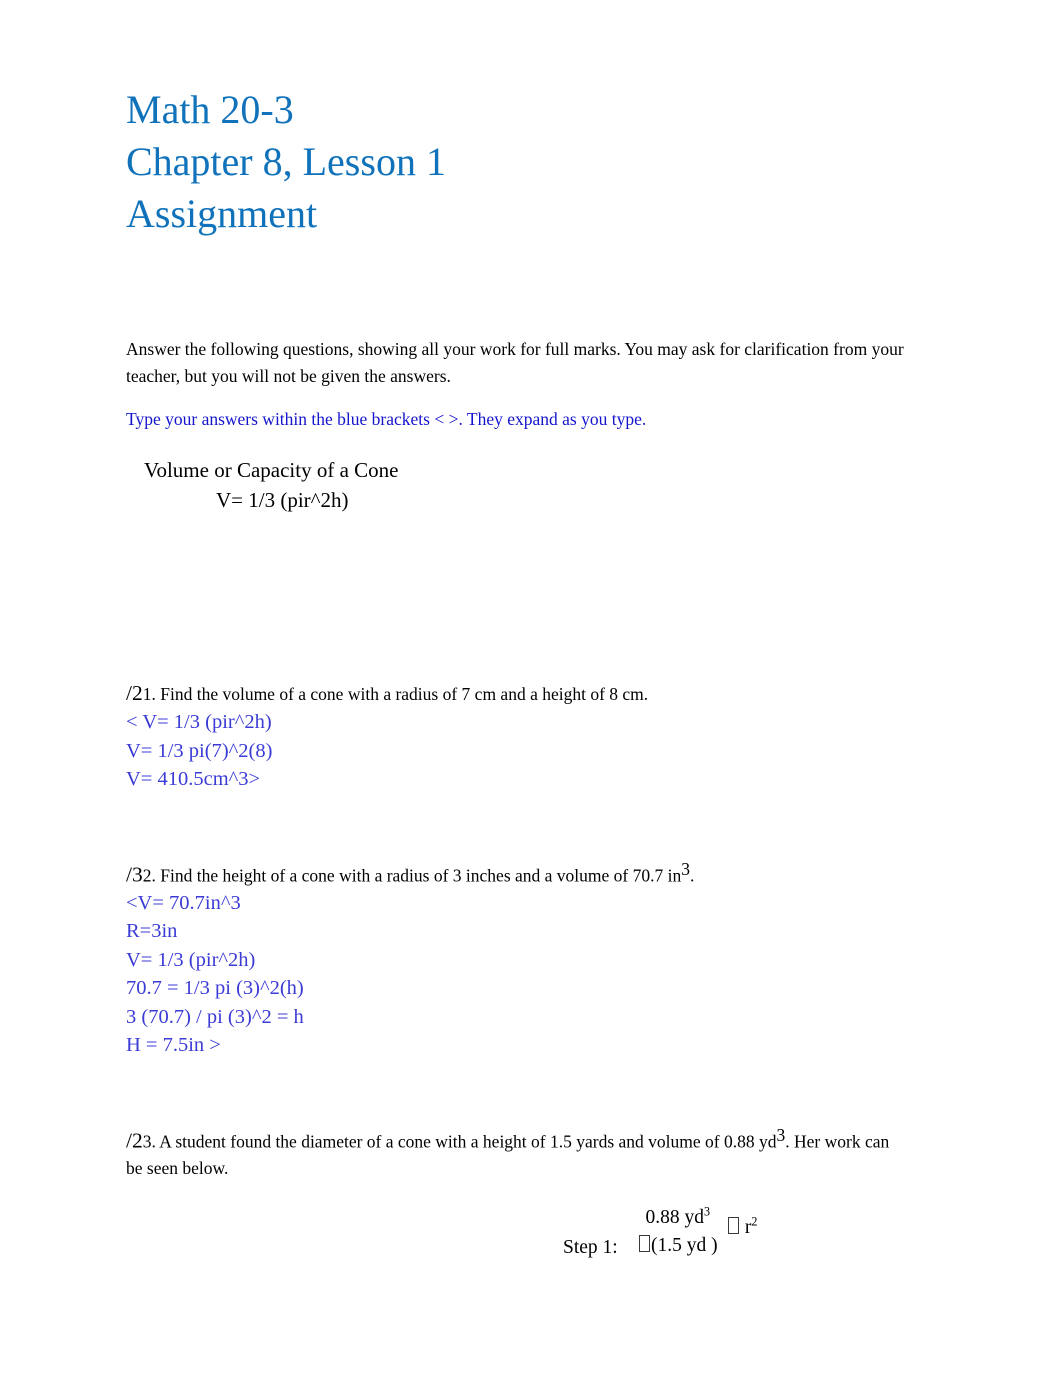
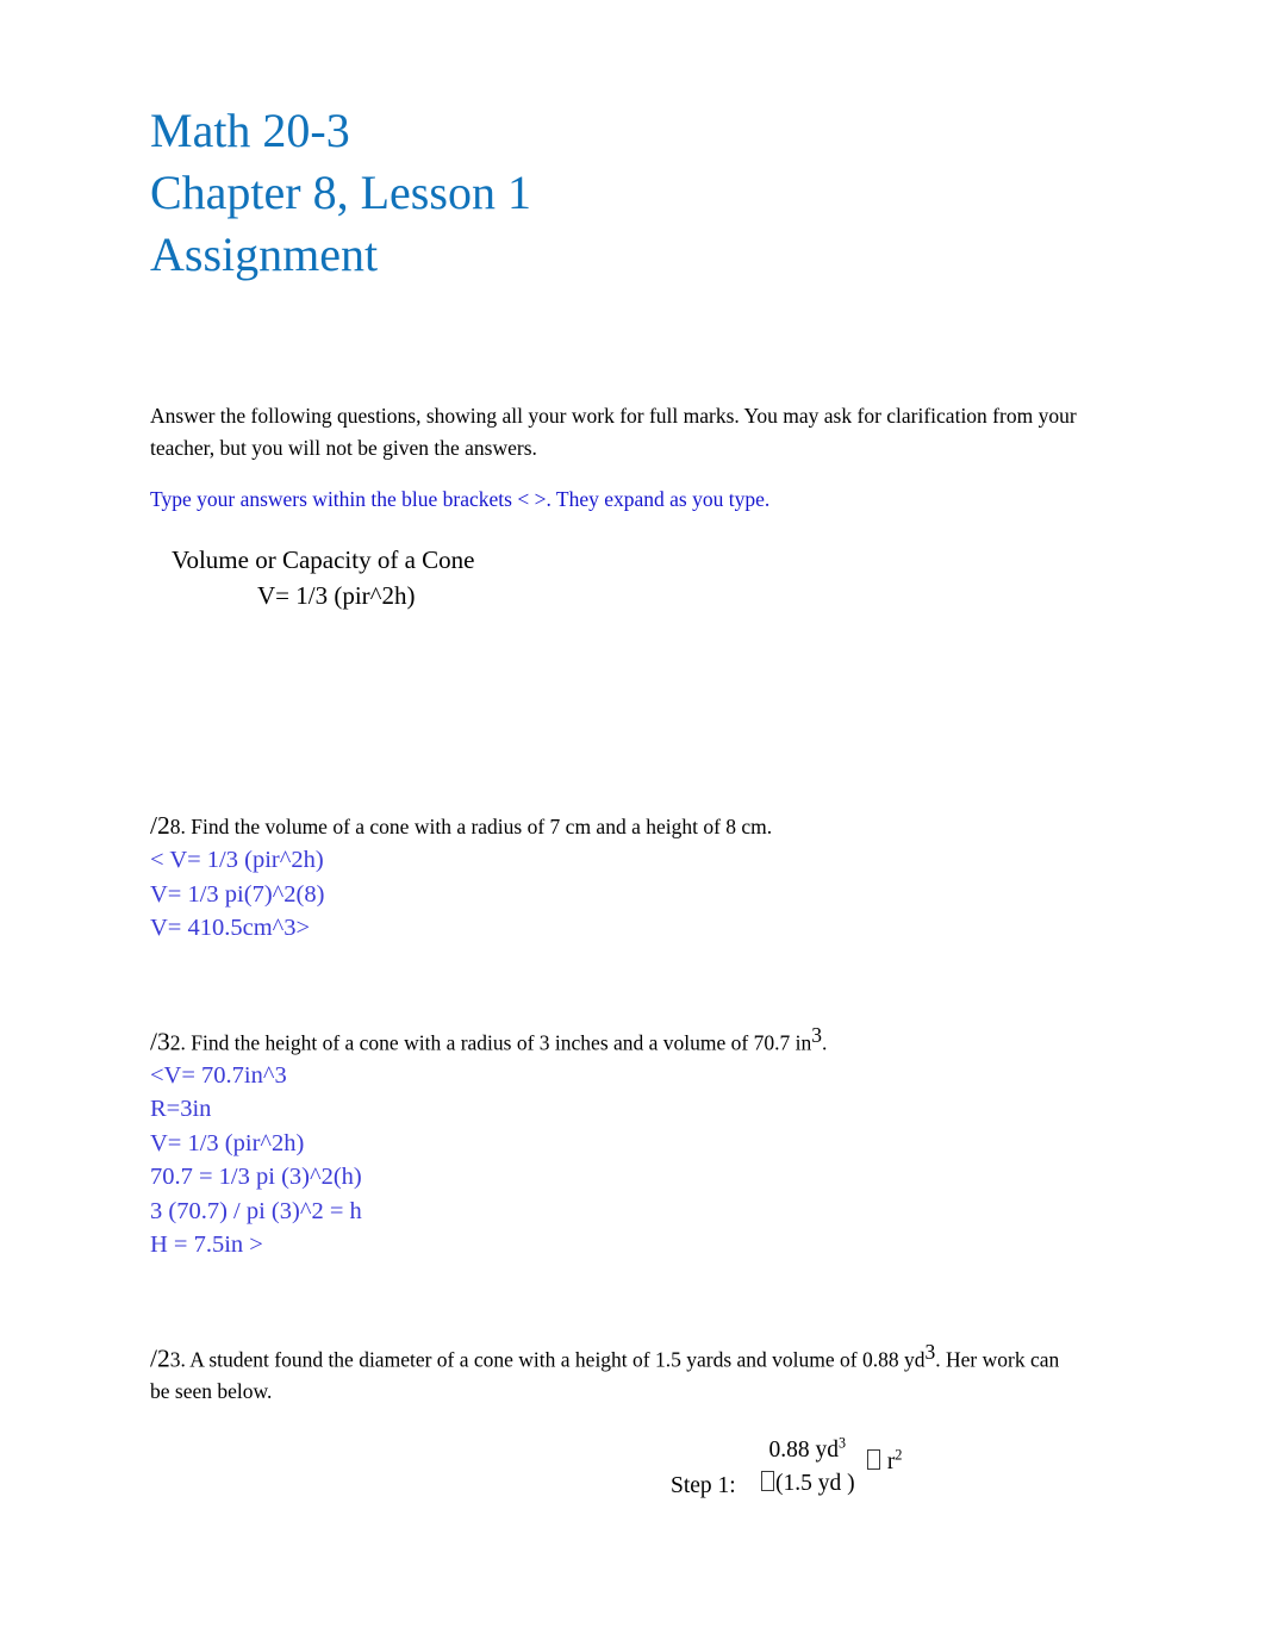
  Math 20-3
  Chapter 8, Lesson 1
  Assignment
  Answer the following questions, showing all your work for full marks. You may ask for clarification from your teacher, but you will not be given the answers.
  Type your answers within the blue brackets < >. They expand as you type.
  Volume or Capacity of a Cone
  V= 1/3 (pir^2h)
- /21. Find the volume of a cone with a radius of 7 cm and a height of 8 cm.
+ /28. Find the volume of a cone with a radius of 7 cm and a height of 8 cm.
  < V= 1/3 (pir^2h)
  V= 1/3 pi(7)^2(8)
  V= 410.5cm^3>
  /32. Find the height of a cone with a radius of 3 inches and a volume of 70.7 in3.
  <V= 70.7in^3
  R=3in
  V= 1/3 (pir^2h)
  70.7 = 1/3 pi (3)^2(h)
  3 (70.7) / pi (3)^2 = h
  H = 7.5in >
  /23. A student found the diameter of a cone with a height of 1.5 yards and volume of 0.88 yd3. Her work can be seen below.
  Step 1:
  0.88 yd3
  (1.5 yd )
  r2
